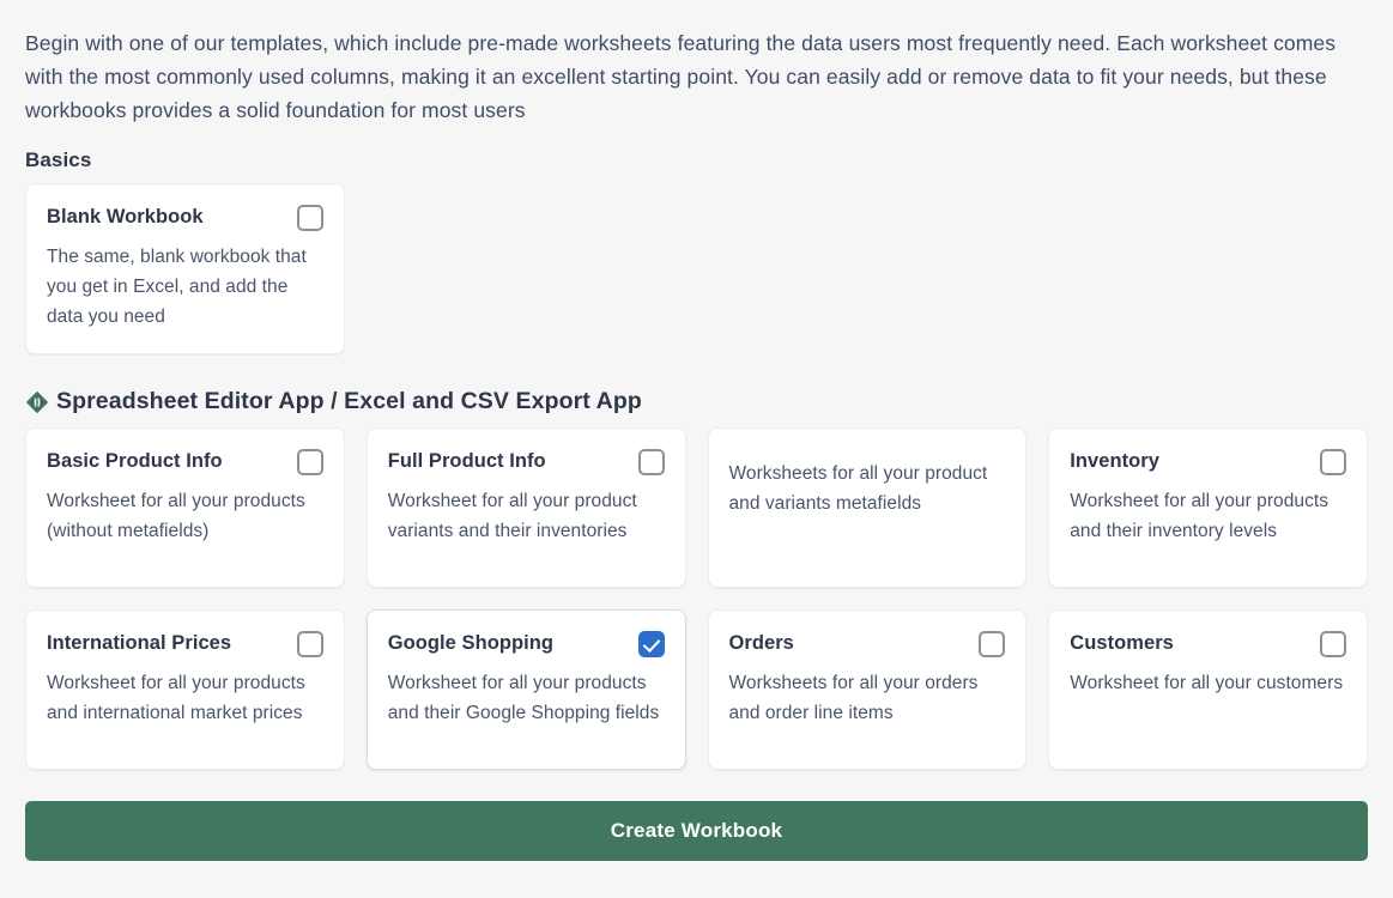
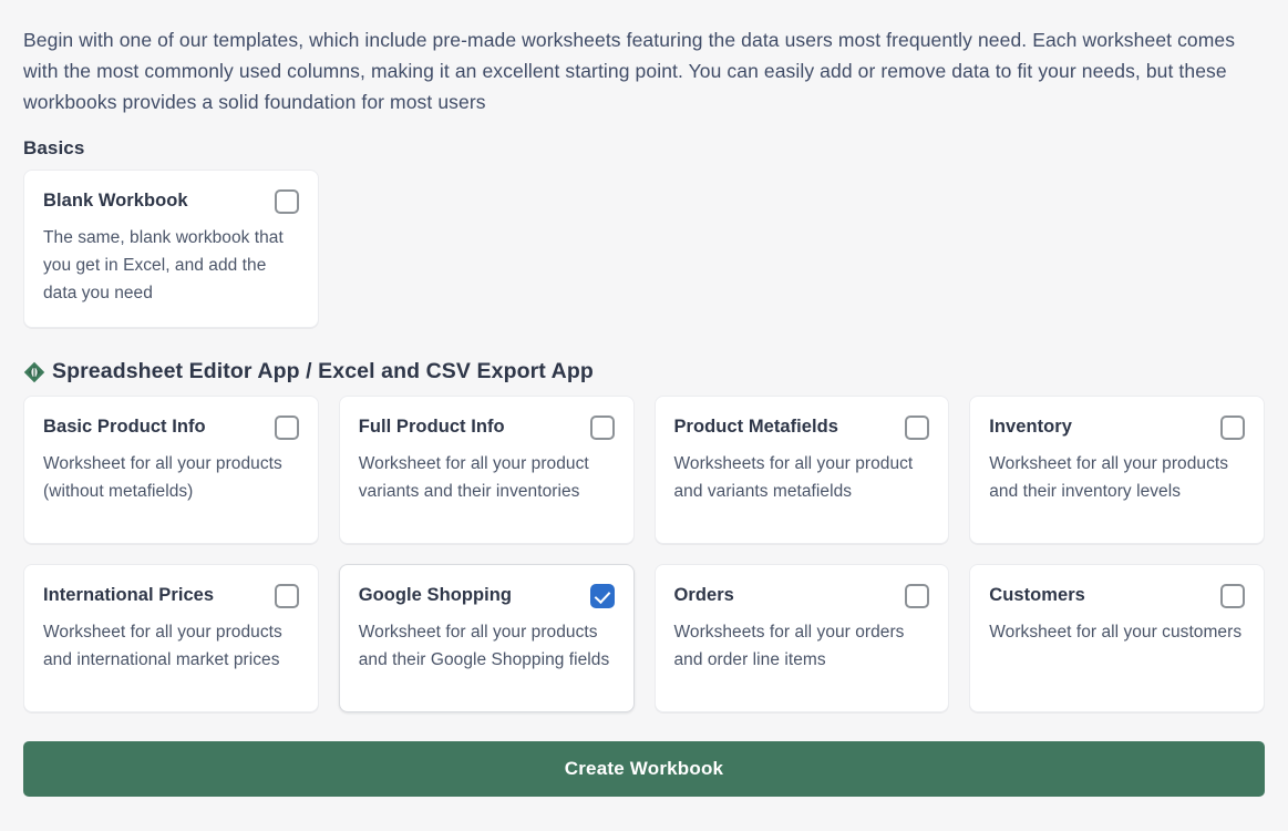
  Begin with one of our templates, which include pre-made worksheets featuring the data users most frequently need. Each worksheet comes with the most commonly used columns, making it an excellent starting point. You can easily add or remove data to fit your needs, but these workbooks provides a solid foundation for most users
  Basics
  Blank Workbook
  The same, blank workbook that you get in Excel, and add the data you need
  Spreadsheet Editor App / Excel and CSV Export App
  Basic Product Info
  Worksheet for all your products (without metafields)
  Full Product Info
  Worksheet for all your product variants and their inventories
+ Product Metafields
  Worksheets for all your product and variants metafields
  Inventory
  Worksheet for all your products and their inventory levels
  International Prices
  Worksheet for all your products and international market prices
  Google Shopping
  Worksheet for all your products and their Google Shopping fields
  Orders
  Worksheets for all your orders and order line items
  Customers
  Worksheet for all your customers
  Create Workbook
